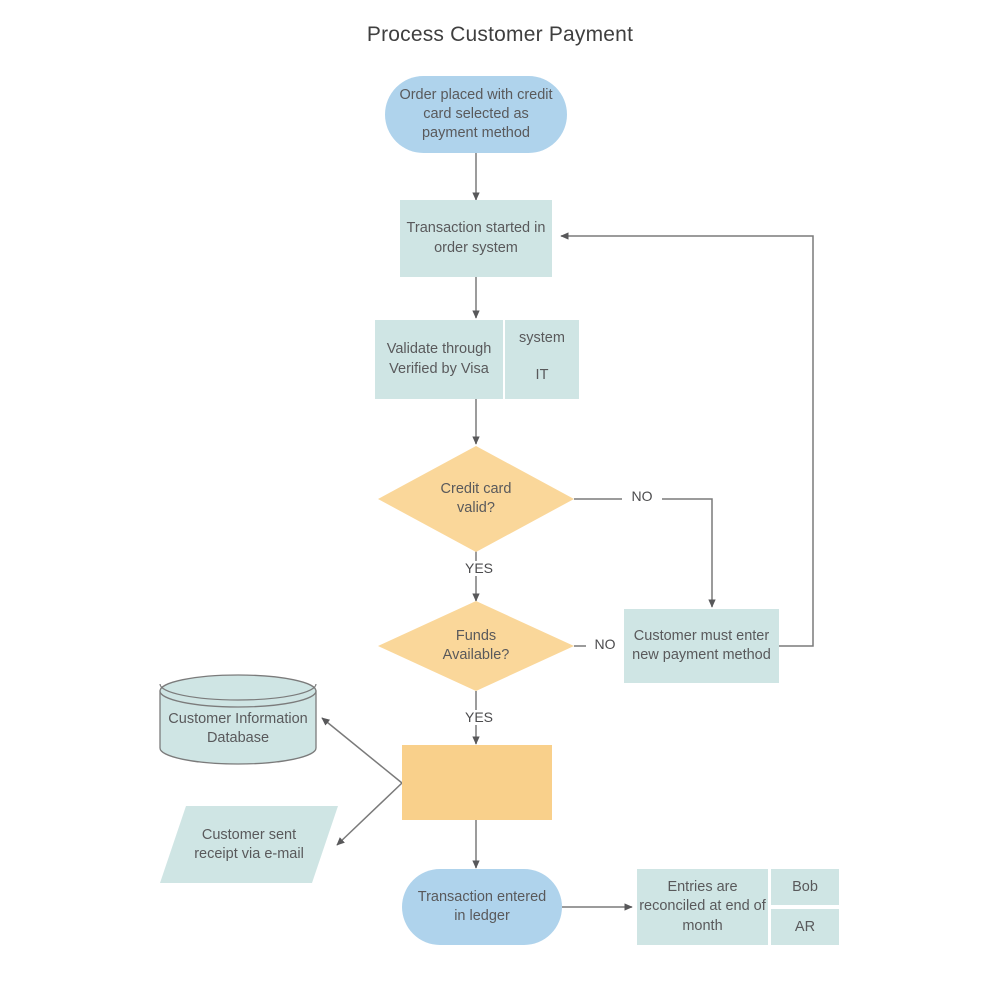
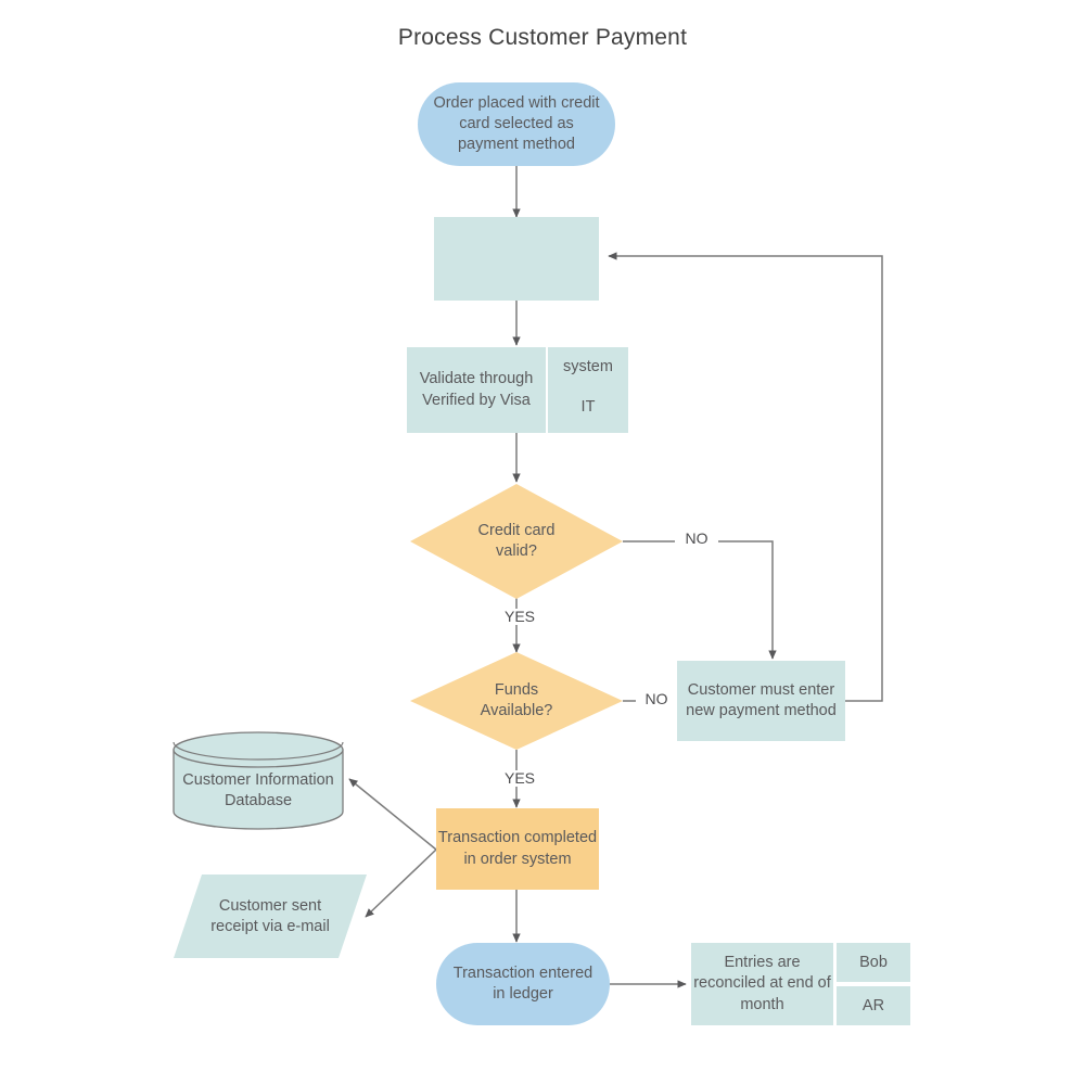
  Process Customer Payment
  Order placed with credit
  card selected as
  payment method
- Transaction started in
- order system
  Validate through
  Verified by Visa
  system
  IT
  Credit card
  valid?
  Funds
  Available?
  Customer must enter
  new payment method
+ Transaction completed
+ in order system
  Customer Information
  Database
  Customer sent
  receipt via e-mail
  Transaction entered
  in ledger
  Entries are
  reconciled at end of
  month
  Bob
  AR
  NO
  YES
  NO
  YES
